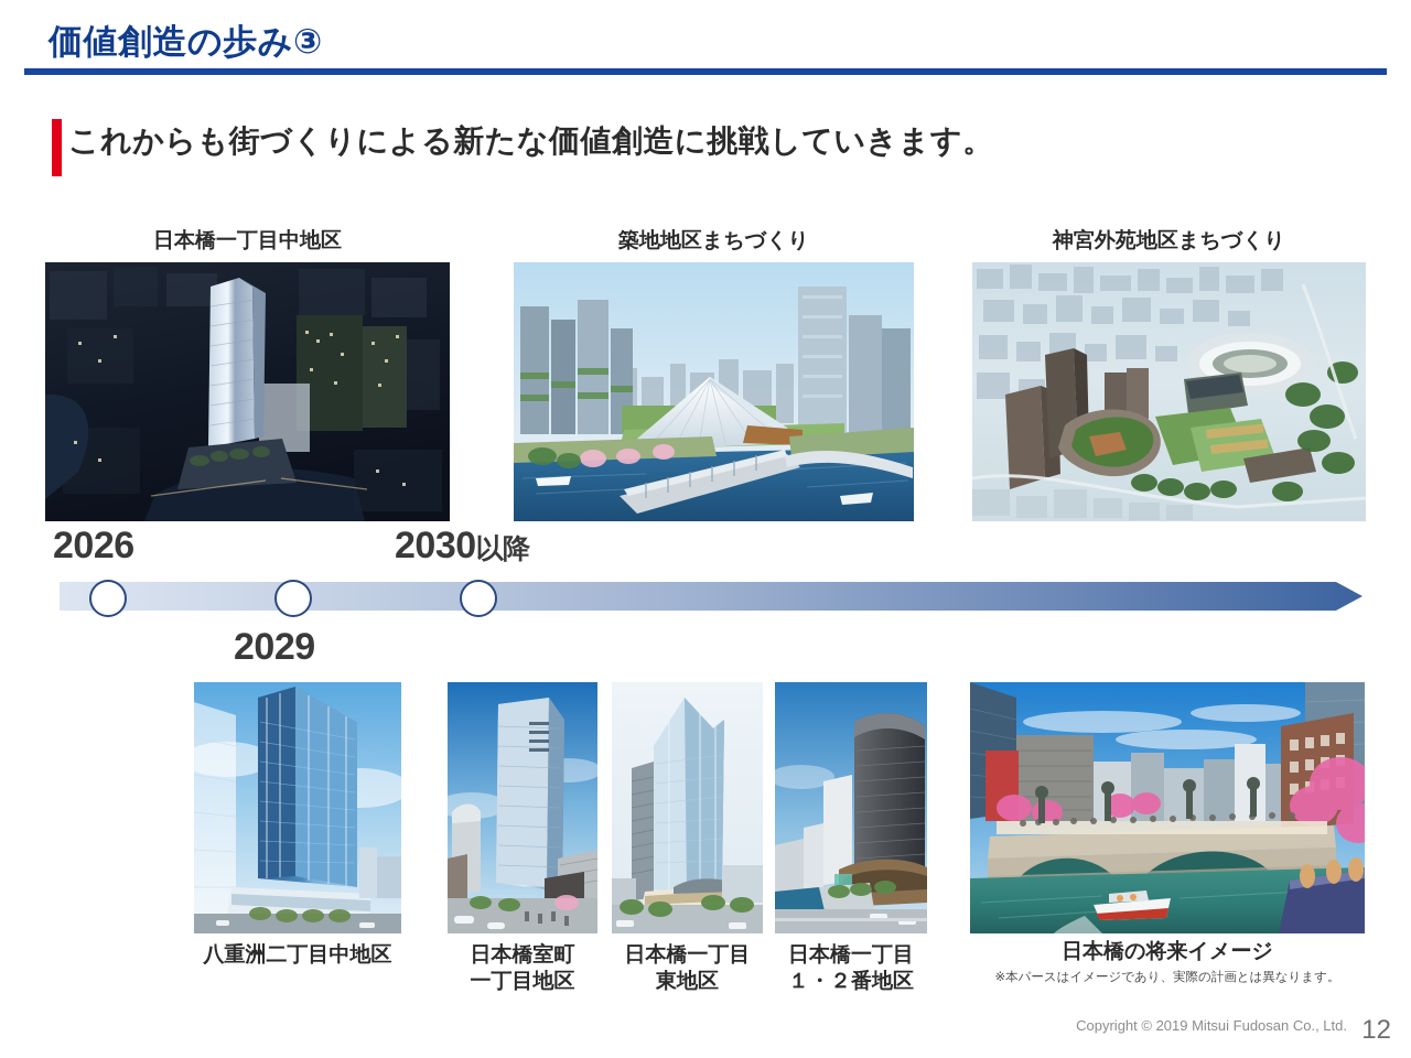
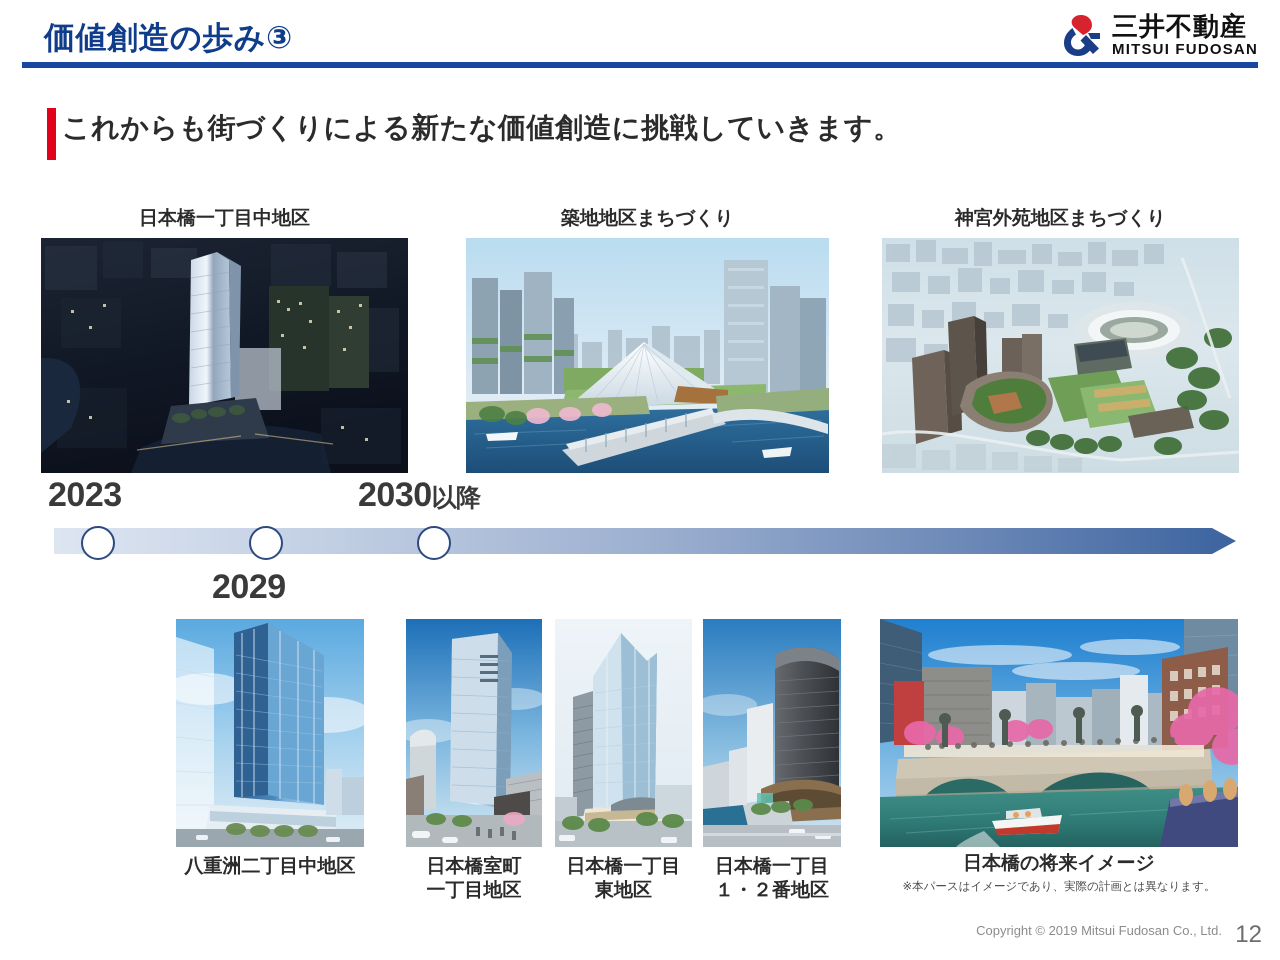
  価値創造の歩み③
+ 三井不動産
+ MITSUI FUDOSAN
  これからも街づくりによる新たな価値創造に挑戦していきます。
  日本橋一丁目中地区
  築地地区まちづくり
  神宮外苑地区まちづくり
- 2026
+ 2023
  2029
  2030以降
  八重洲二丁目中地区
  日本橋室町
  一丁目地区
  日本橋一丁目
  東地区
  日本橋一丁目
  １・２番地区
  日本橋の将来イメージ
  ※本パースはイメージであり、実際の計画とは異なります。
  Copyright © 2019 Mitsui Fudosan Co., Ltd.
  12
